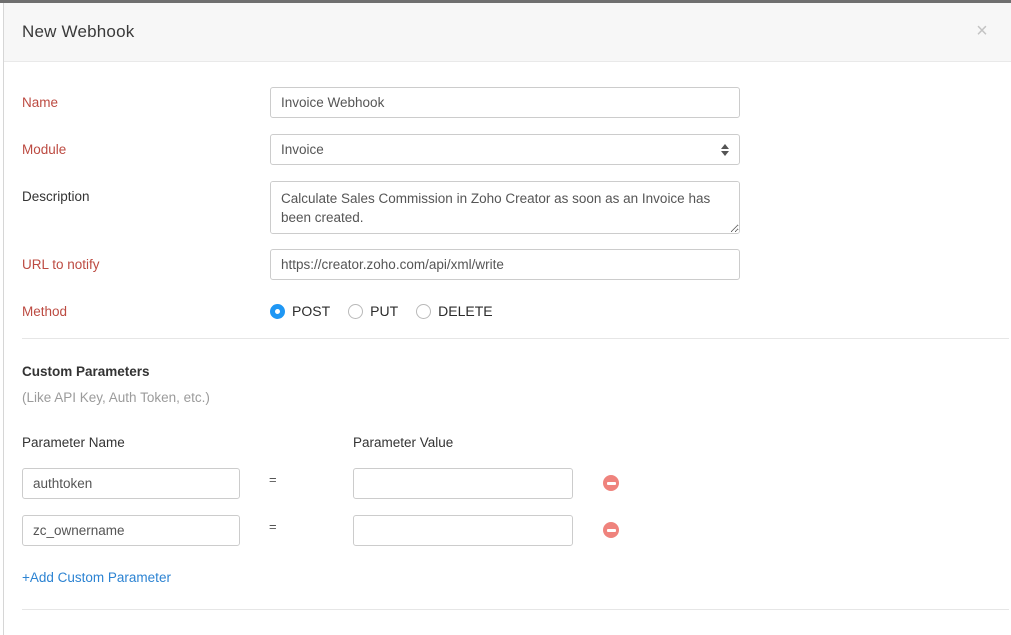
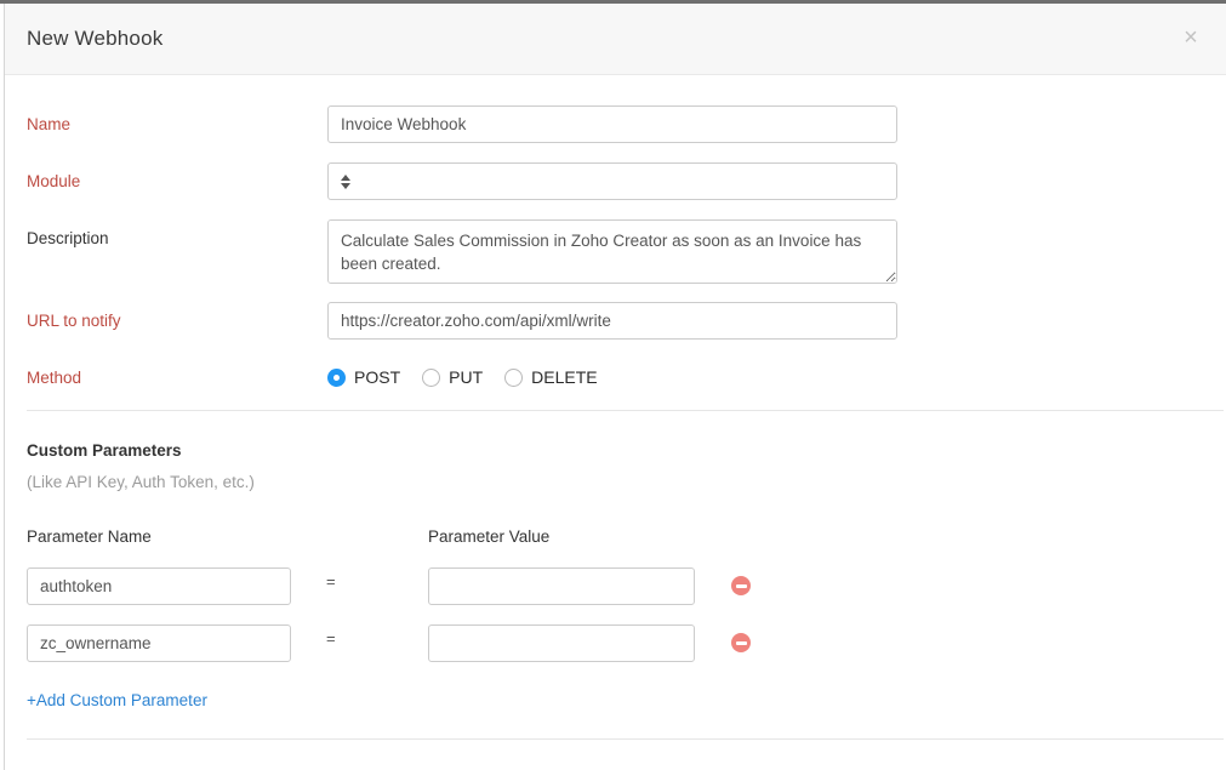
  New Webhook
  ×
  Name
  Invoice Webhook
  Module
- Invoice
  Description
  URL to notify
  https://creator.zoho.com/api/xml/write
  Method
  POST
  PUT
  DELETE
  Custom Parameters
  (Like API Key, Auth Token, etc.)
  Parameter Name
  Parameter Value
  authtoken
  =
  zc_ownername
  =
  +Add Custom Parameter
